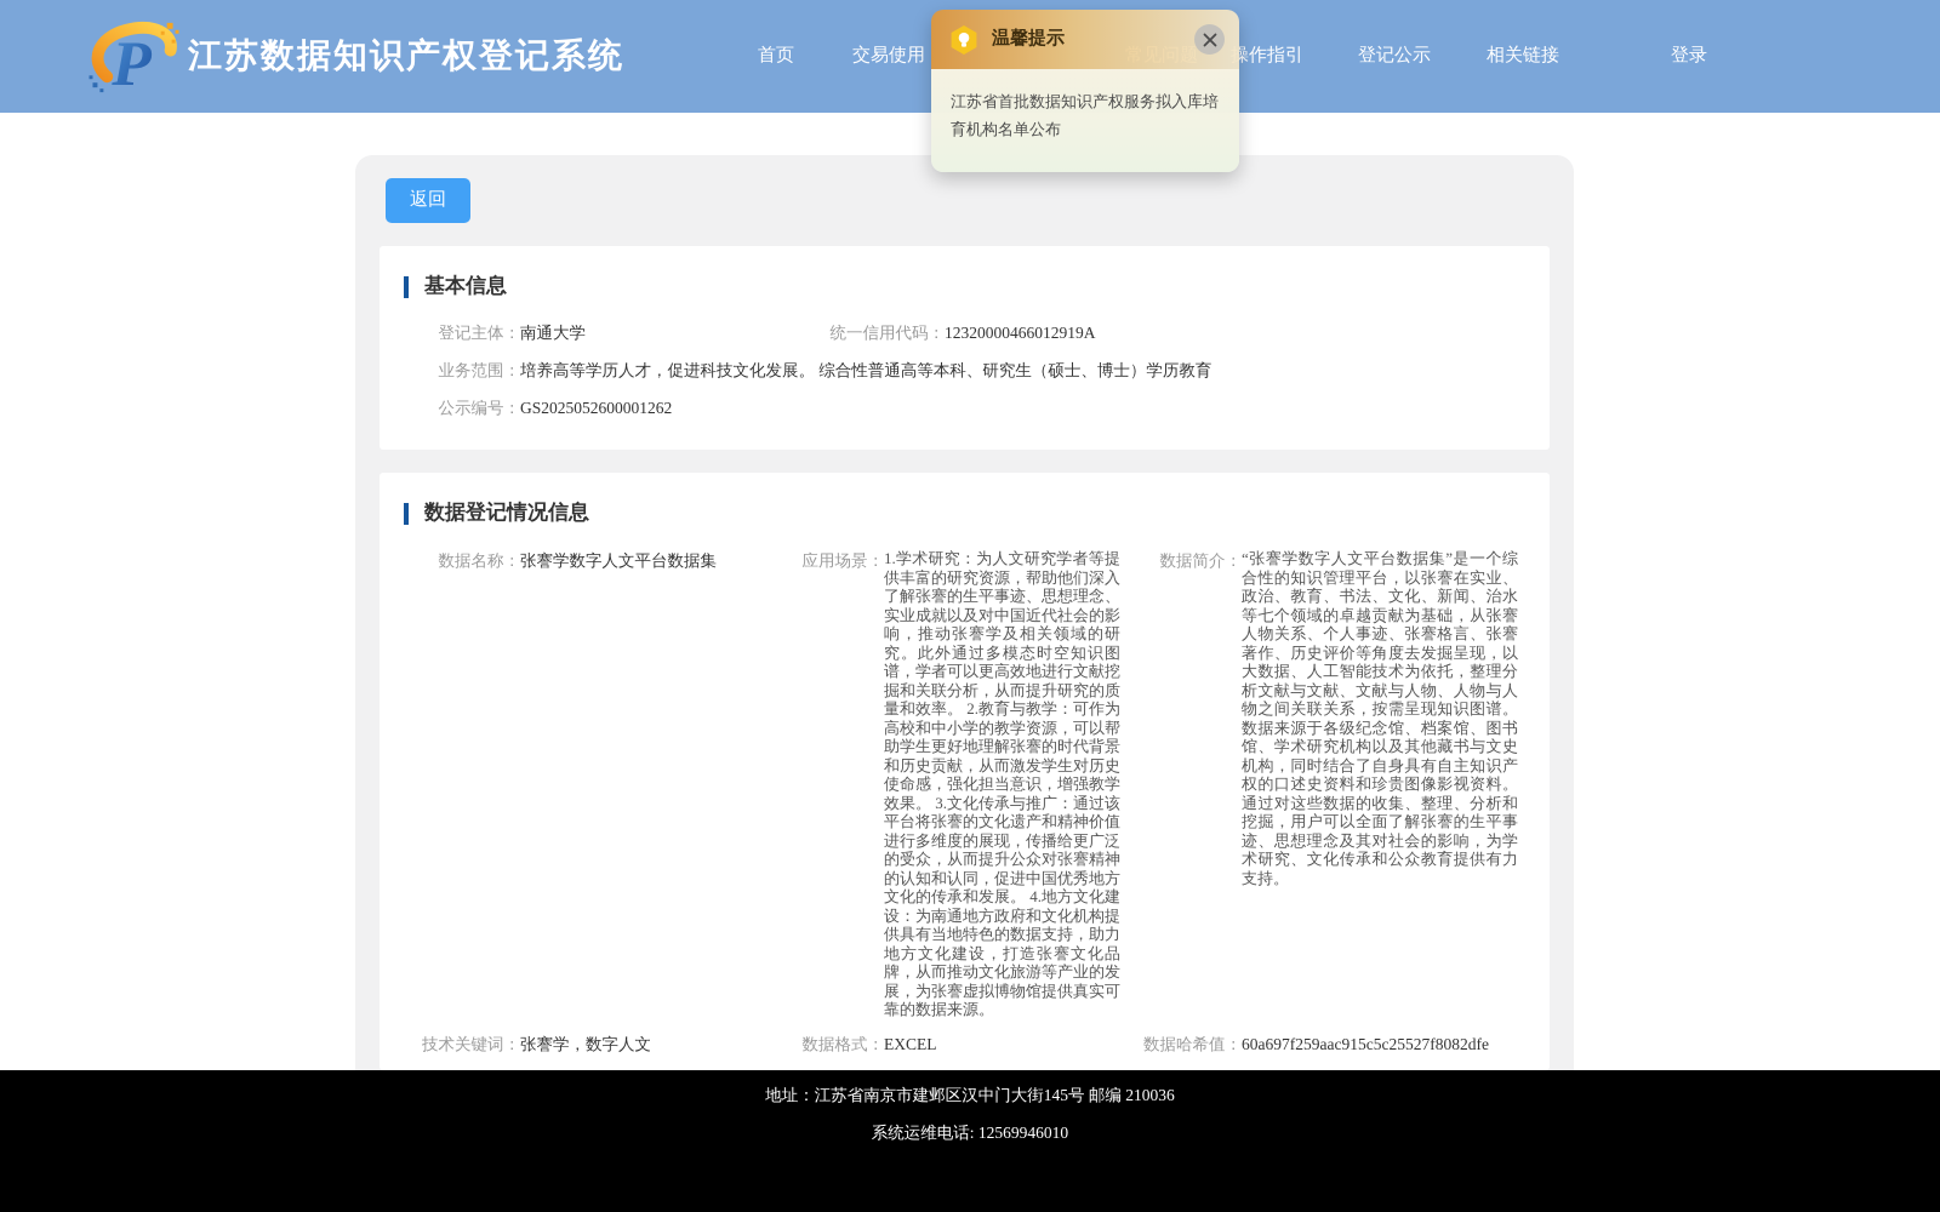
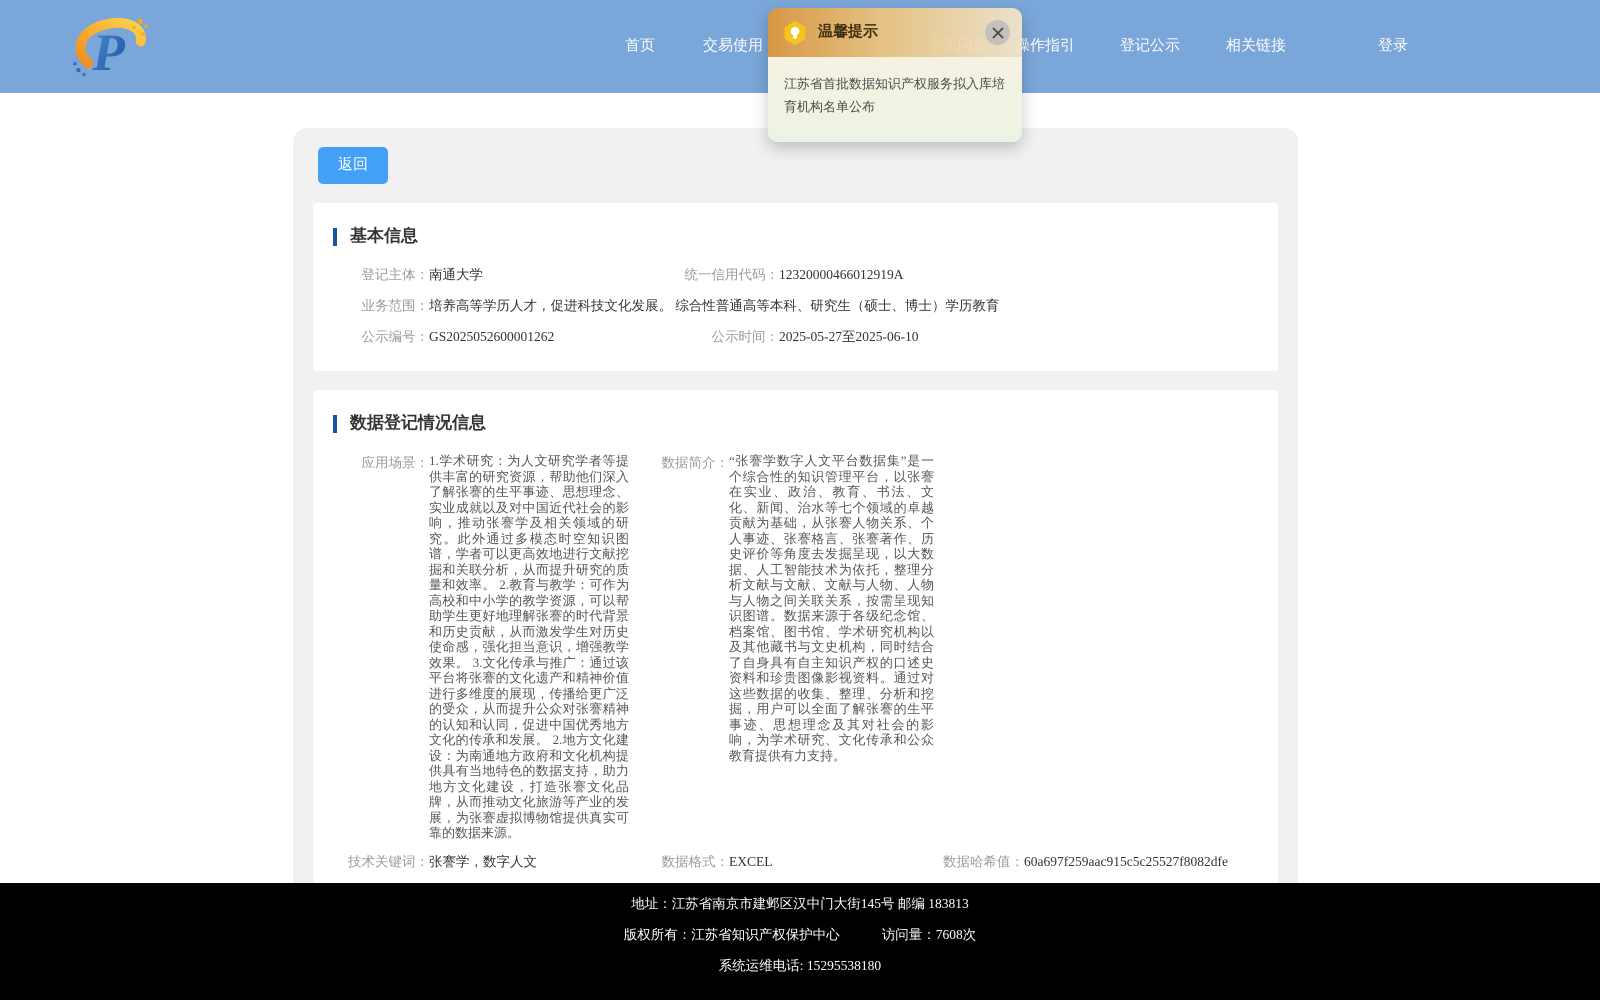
  P
- 江苏数据知识产权登记系统
  首页
  交易使用
  操作指引
  登记公示
  相关链接
  登录
  温馨提示
  江苏省首批数据知识产权服务拟入库培育机构名单公布
  返回
  基本信息
  登记主体：
  南通大学
  统一信用代码：
  12320000466012919A
  业务范围：
  培养高等学历人才，促进科技文化发展。 综合性普通高等本科、研究生（硕士、博士）学历教育
  公示编号：
  GS2025052600001262
+ 公示时间：
+ 2025-05-27至2025-06-10
  数据登记情况信息
- 数据名称：
- 张謇学数字人文平台数据集
  应用场景：
- 1.学术研究：为人文研究学者等提供丰富的研究资源，帮助他们深入了解张謇的生平事迹、思想理念、实业成就以及对中国近代社会的影响，推动张謇学及相关领域的研究。此外通过多模态时空知识图谱，学者可以更高效地进行文献挖掘和关联分析，从而提升研究的质量和效率。 2.教育与教学：可作为高校和中小学的教学资源，可以帮助学生更好地理解张謇的时代背景和历史贡献，从而激发学生对历史使命感，强化担当意识，增强教学效果。 3.文化传承与推广：通过该平台将张謇的文化遗产和精神价值进行多维度的展现，传播给更广泛的受众，从而提升公众对张謇精神的认知和认同，促进中国优秀地方文化的传承和发展。 4.地方文化建设：为南通地方政府和文化机构提供具有当地特色的数据支持，助力地方文化建设，打造张謇文化品牌，从而推动文化旅游等产业的发展，为张謇虚拟博物馆提供真实可靠的数据来源。
+ 1.学术研究：为人文研究学者等提供丰富的研究资源，帮助他们深入了解张謇的生平事迹、思想理念、实业成就以及对中国近代社会的影响，推动张謇学及相关领域的研究。此外通过多模态时空知识图谱，学者可以更高效地进行文献挖掘和关联分析，从而提升研究的质量和效率。 2.教育与教学：可作为高校和中小学的教学资源，可以帮助学生更好地理解张謇的时代背景和历史贡献，从而激发学生对历史使命感，强化担当意识，增强教学效果。 3.文化传承与推广：通过该平台将张謇的文化遗产和精神价值进行多维度的展现，传播给更广泛的受众，从而提升公众对张謇精神的认知和认同，促进中国优秀地方文化的传承和发展。 2.地方文化建设：为南通地方政府和文化机构提供具有当地特色的数据支持，助力地方文化建设，打造张謇文化品牌，从而推动文化旅游等产业的发展，为张謇虚拟博物馆提供真实可靠的数据来源。
  数据简介：
  “张謇学数字人文平台数据集”是一个综合性的知识管理平台，以张謇在实业、政治、教育、书法、文化、新闻、治水等七个领域的卓越贡献为基础，从张謇人物关系、个人事迹、张謇格言、张謇著作、历史评价等角度去发掘呈现，以大数据、人工智能技术为依托，整理分析文献与文献、文献与人物、人物与人物之间关联关系，按需呈现知识图谱。数据来源于各级纪念馆、档案馆、图书馆、学术研究机构以及其他藏书与文史机构，同时结合了自身具有自主知识产权的口述史资料和珍贵图像影视资料。通过对这些数据的收集、整理、分析和挖掘，用户可以全面了解张謇的生平事迹、思想理念及其对社会的影响，为学术研究、文化传承和公众教育提供有力支持。
  技术关键词：
  张謇学，数字人文
  数据格式：
  EXCEL
  数据哈希值：
  60a697f259aac915c5c25527f8082dfe
- 地址：江苏省南京市建邺区汉中门大街145号 邮编 210036
+ 地址：江苏省南京市建邺区汉中门大街145号 邮编 183813
+ 版权所有：江苏省知识产权保护中心
+ 访问量：7608次
- 系统运维电话: 12569946010
+ 系统运维电话: 15295538180
